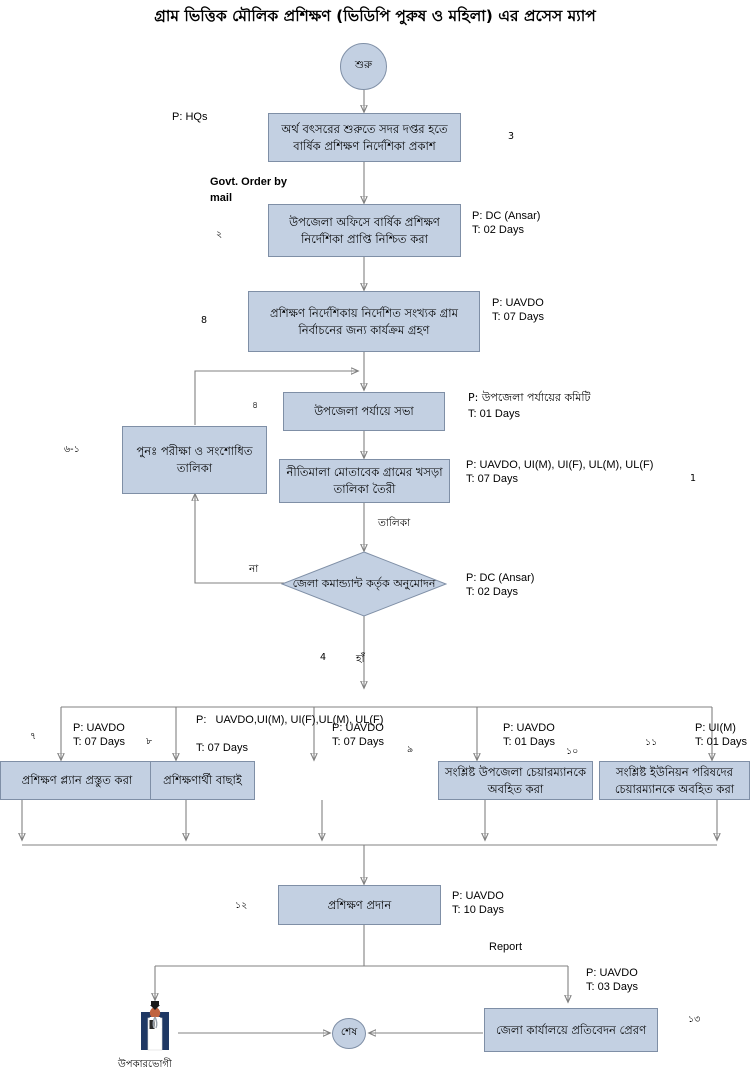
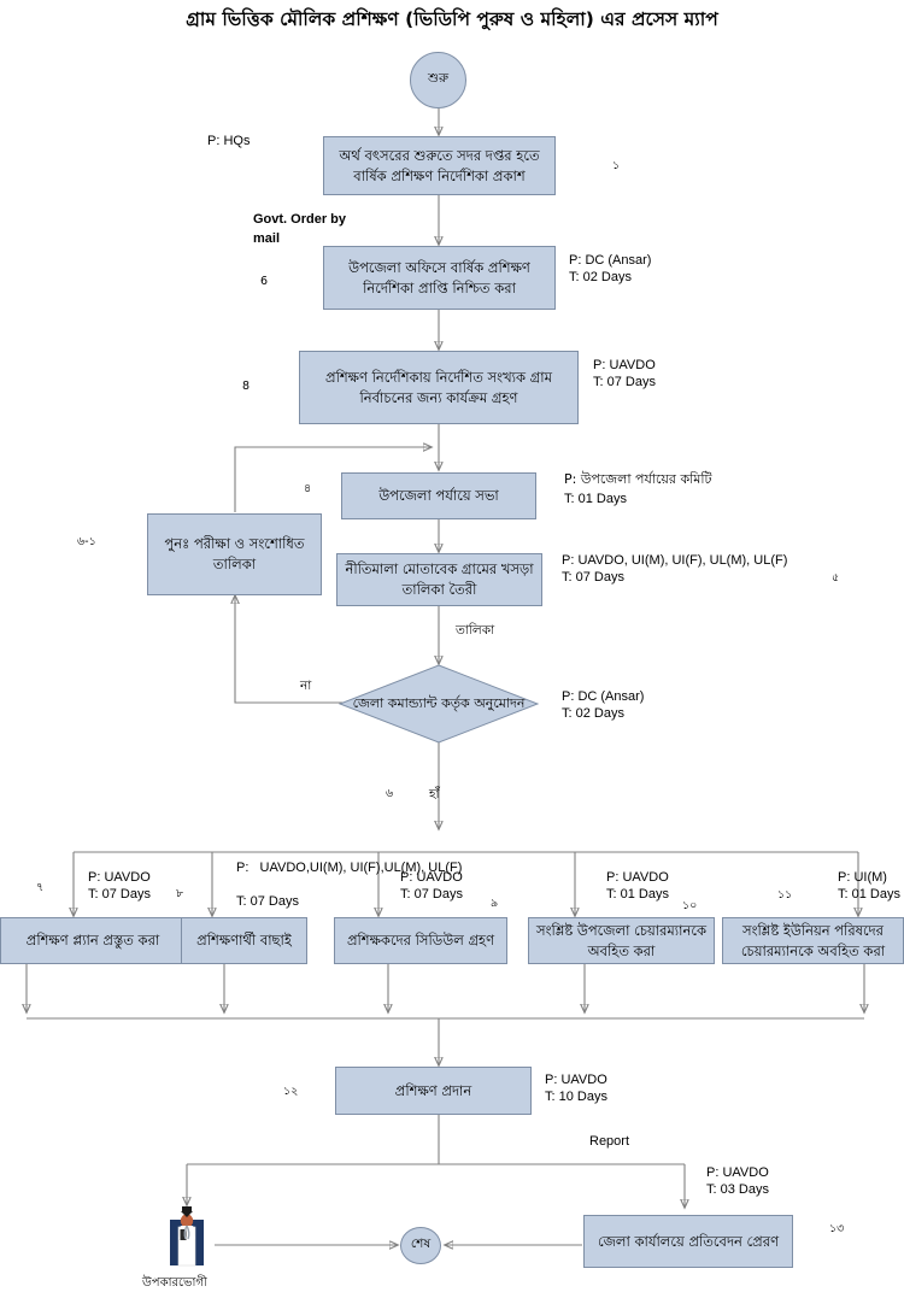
  গ্রাম ভিত্তিক মৌলিক প্রশিক্ষণ (ভিডিপি পুরুষ ও মহিলা) এর প্রসেস ম্যাপ
  শুরু
  অর্থ বৎসরের শুরুতে সদর দপ্তর হতে বার্ষিক প্রশিক্ষণ নির্দেশিকা প্রকাশ
  P: HQs
- 3
+ ১
  Govt. Order by
  mail
  উপজেলা অফিসে বার্ষিক প্রশিক্ষণ নির্দেশিকা প্রাপ্তি নিশ্চিত করা
  P: DC (Ansar)
  T: 02 Days
- ২
+ 6
  প্রশিক্ষণ নির্দেশিকায় নির্দেশিত সংখ্যক গ্রাম নির্বাচনের জন্য কার্যক্রম গ্রহণ
  P: UAVDO
  T: 07 Days
  8
  উপজেলা পর্যায়ে সভা
  P: উপজেলা পর্যায়ের কমিটি
  T: 01 Days
  ৪
  নীতিমালা মোতাবেক গ্রামের খসড়া তালিকা তৈরী
  P: UAVDO, UI(M), UI(F), UL(M), UL(F)
  T: 07 Days
- 1
+ ৫
  পুনঃ পরীক্ষা ও সংশোধিত তালিকা
  ৬-১
  তালিকা
  জেলা কমান্ড্যান্ট কর্তৃক অনুমোদন
  P: DC (Ansar)
  T: 02 Days
- 4
+ ৬
  না
  হাঁ
  প্রশিক্ষণ প্ল্যান প্রস্তুত করা
  P: UAVDO
  T: 07 Days
  ৭
  প্রশিক্ষণার্থী বাছাই
  P: UAVDO,UI(M), UI(F),UL(M), UL(F)
  T: 07 Days
  ৮
+ প্রশিক্ষকদের সিডিউল গ্রহণ
  P: UAVDO
  T: 07 Days
  ৯
  সংশ্লিষ্ট উপজেলা চেয়ারম্যানকে অবহিত করা
  P: UAVDO
  T: 01 Days
  ১০
  সংশ্লিষ্ট ইউনিয়ন পরিষদের চেয়ারম্যানকে অবহিত করা
  P: UI(M)
  T: 01 Days
  ১১
  প্রশিক্ষণ প্রদান
  P: UAVDO
  T: 10 Days
  ১২
  Report
  জেলা কার্যালয়ে প্রতিবেদন প্রেরণ
  P: UAVDO
  T: 03 Days
  ১৩
  শেষ
  উপকারভোগী
